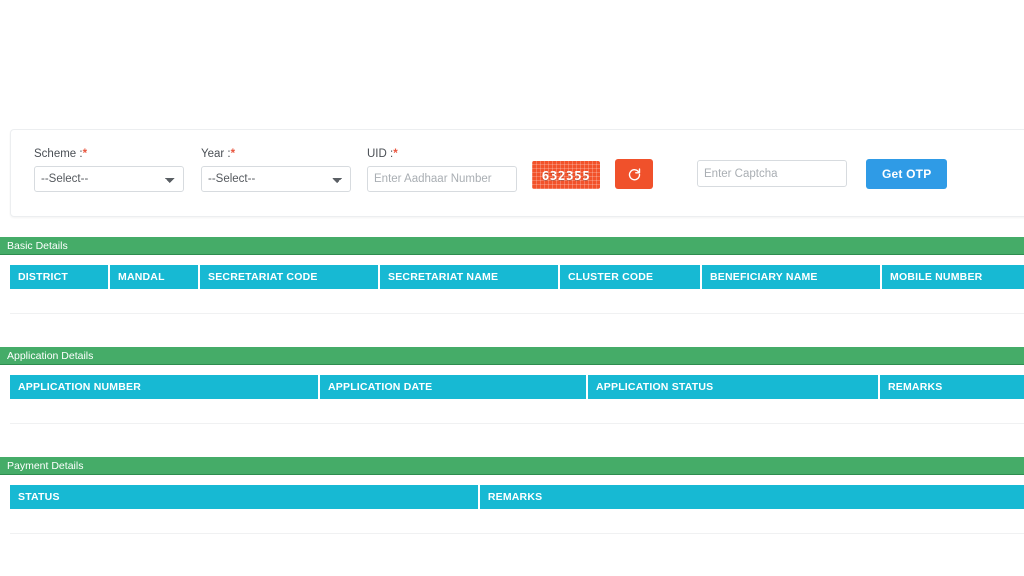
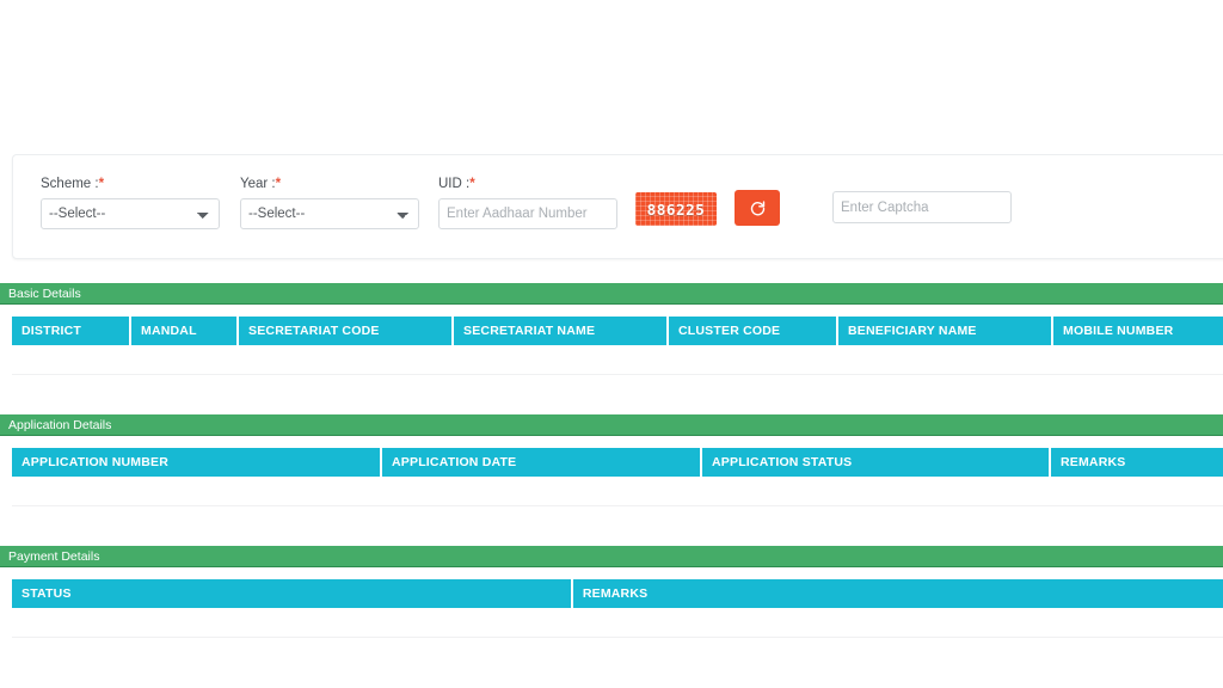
  Scheme :*
  --Select--
  Year :*
  --Select--
  UID :*
  Enter Aadhaar Number
- 632355
+ 886225
  Enter Captcha
- Get OTP
  Basic Details
  DISTRICT	MANDAL	SECRETARIAT CODE	SECRETARIAT NAME	CLUSTER CODE	BENEFICIARY NAME	MOBILE NUMBER
  Application Details
  APPLICATION NUMBER	APPLICATION DATE	APPLICATION STATUS	REMARKS
  Payment Details
  STATUS	REMARKS
